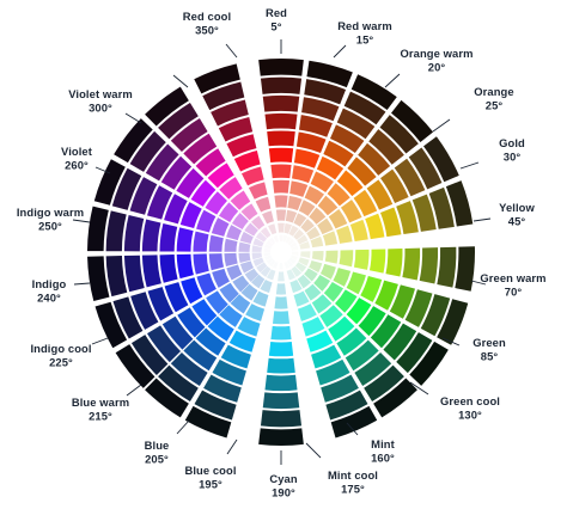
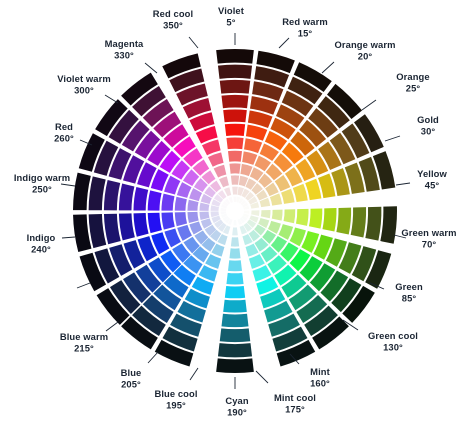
- Red 5°
+ Violet 5°
  Red warm 15°
  Orange warm 20°
  Orange 25°
  Gold 30°
  Yellow 45°
  Green warm 70°
  Green 85°
  Green cool 130°
  Mint 160°
  Mint cool 175°
  Cyan 190°
  Blue cool 195°
  Blue 205°
  Blue warm 215°
- Indigo cool 225°
  Indigo 240°
  Indigo warm 250°
- Violet 260°
+ Red 260°
  Violet warm 300°
+ Magenta 330°
  Red cool 350°
